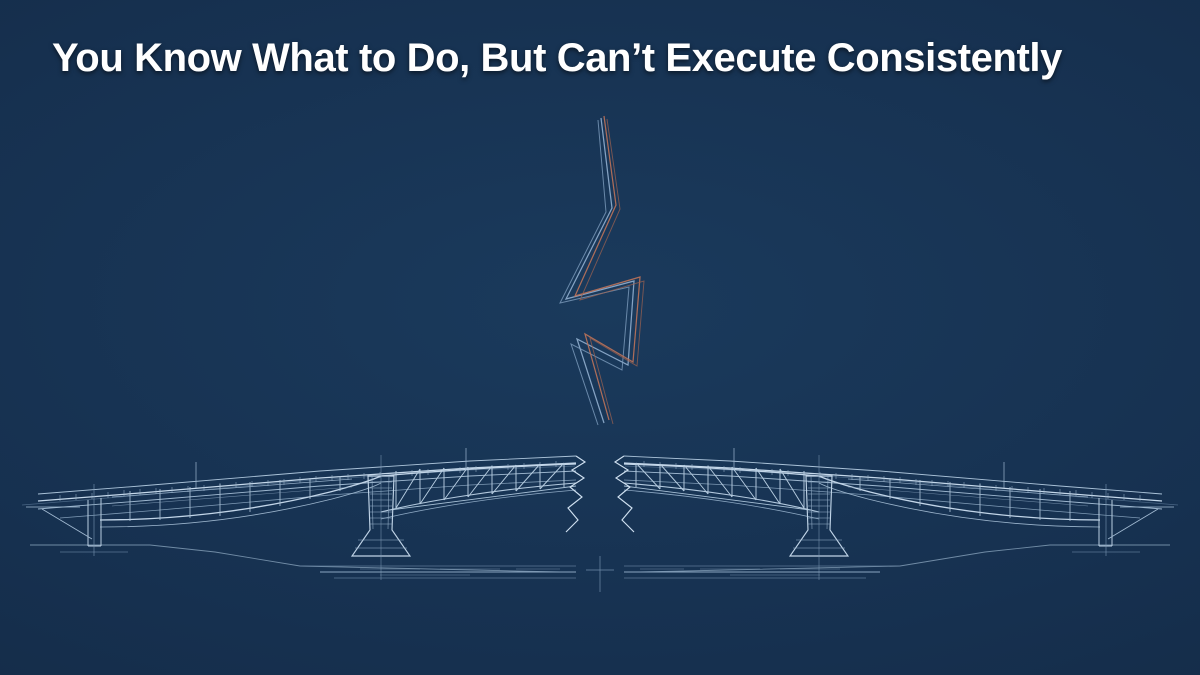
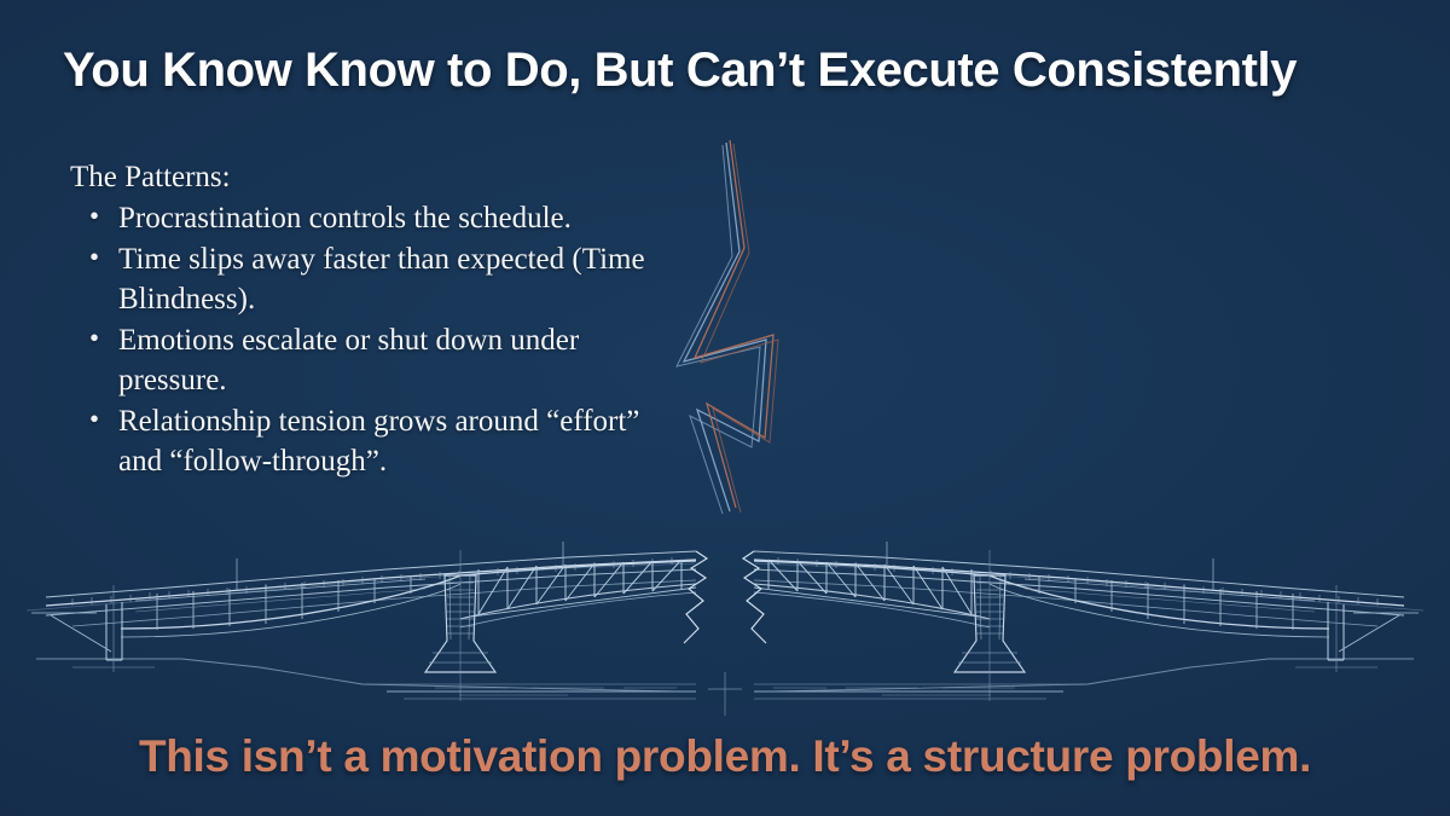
- You Know What to Do, But Can’t Execute Consistently
+ You Know Know to Do, But Can’t Execute Consistently
+ The Patterns:
+ Procrastination controls the schedule.
+ Time slips away faster than expected (Time Blindness).
+ Emotions escalate or shut down under pressure.
+ Relationship tension grows around “effort” and “follow-through”.
+ This isn’t a motivation problem. It’s a structure problem.
